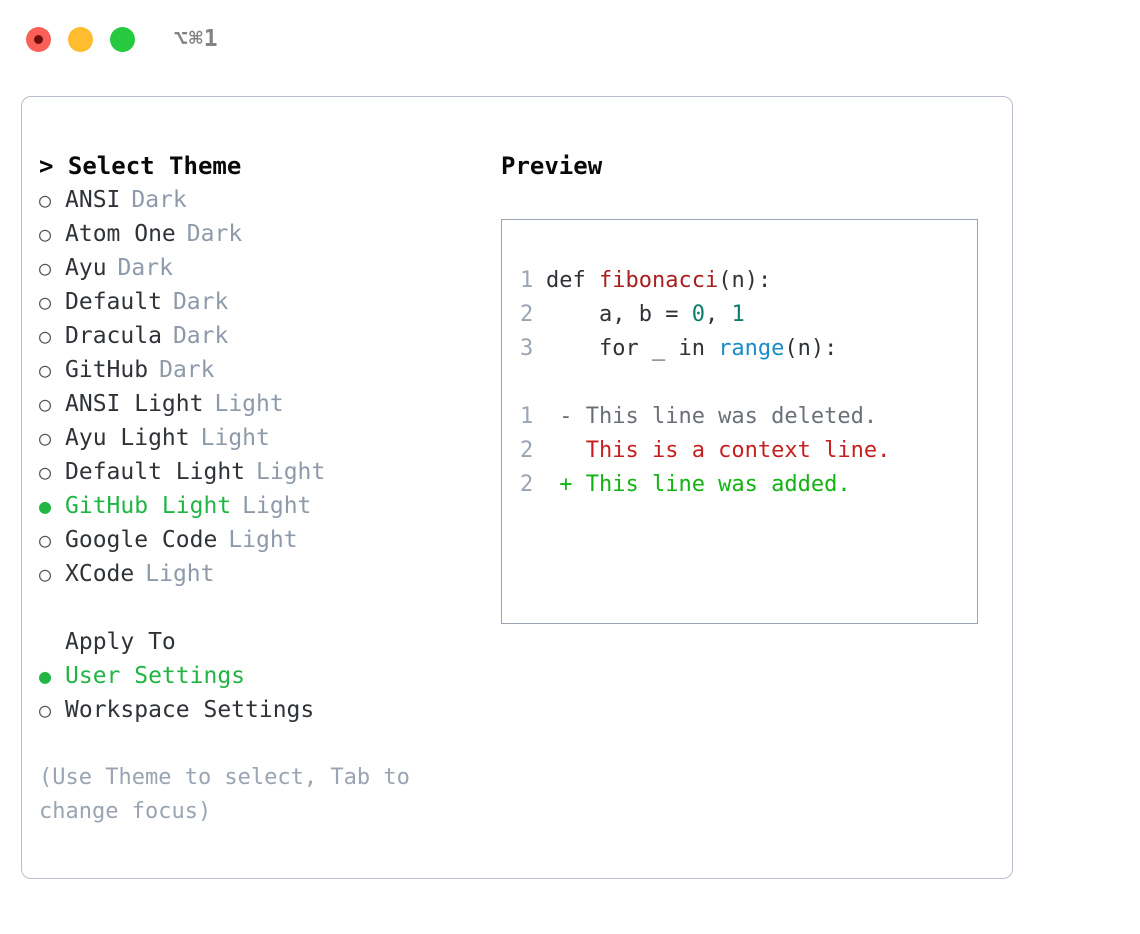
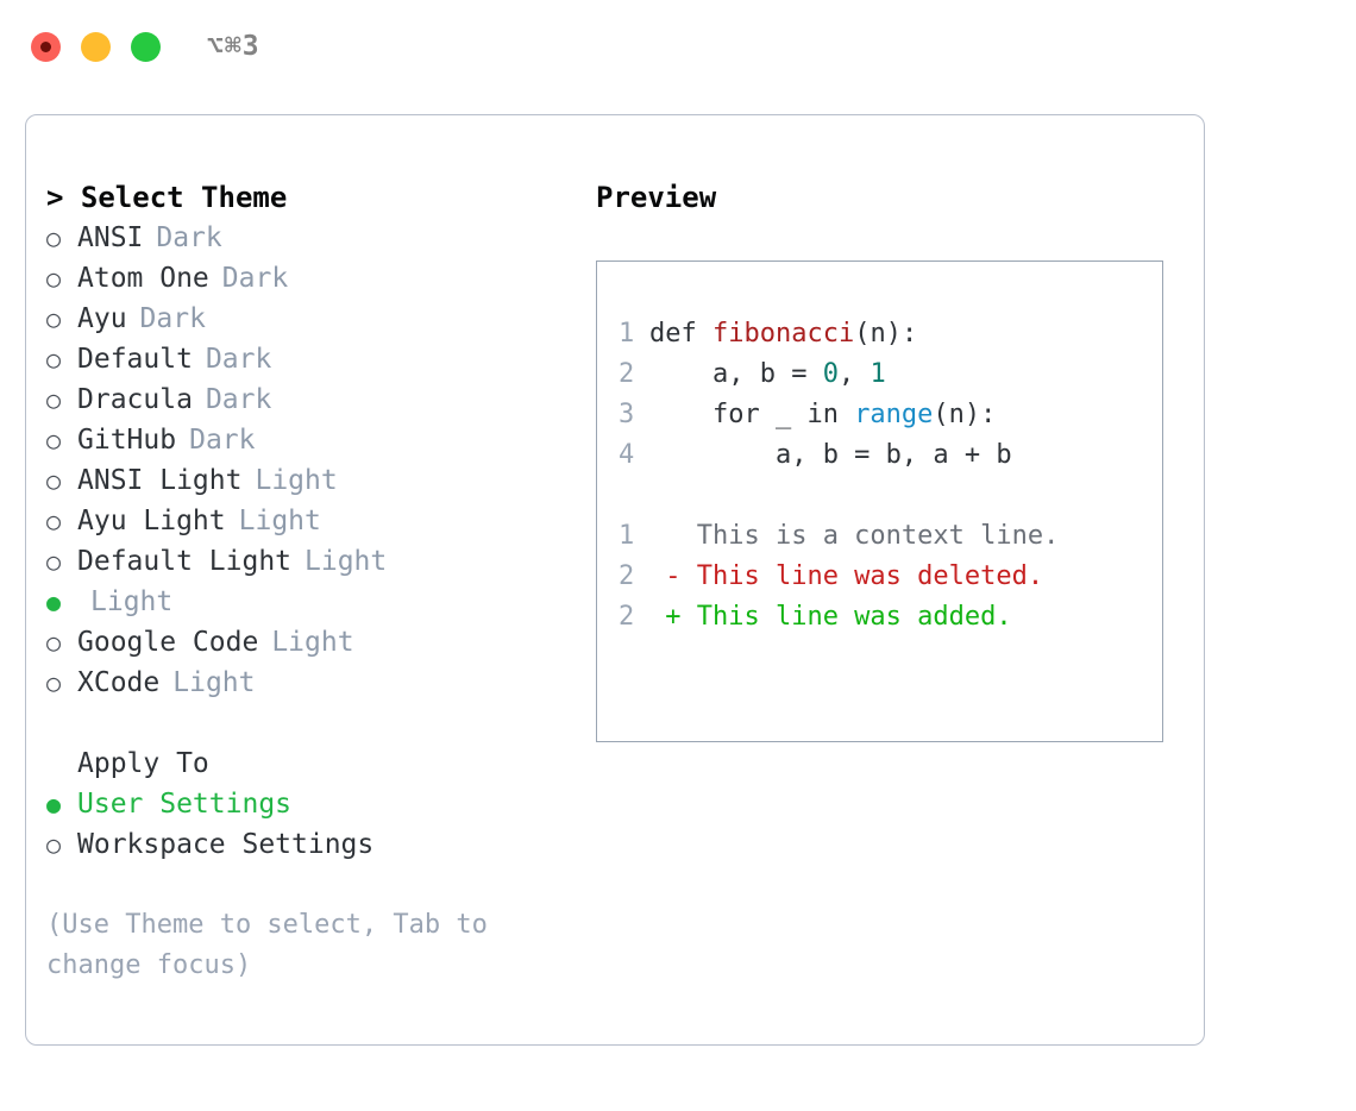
- ⌥⌘1
+ ⌥⌘3
  > Select Theme
  ○
  ANSI
  Dark
  ○
  Atom One
  Dark
  ○
  Ayu
  Dark
  ○
  Default
  Dark
  ○
  Dracula
  Dark
  ○
  GitHub
  Dark
  ○
  ANSI Light
  Light
  ○
  Ayu Light
  Light
  ○
  Default Light
  Light
  ●
- GitHub Light
  Light
  ○
  Google Code
  Light
  ○
  XCode
  Light
  Apply To
  ●
  User Settings
  ○
  Workspace Settings
  (Use Theme to select, Tab to change focus)
  Preview
  1
  def
  fibonacci
  (n):
  2
  a, b =
  0
  ,
  1
  3
  for _ in
  range
  (n):
+ 4
+ a, b = b, a + b
  1
- - This line was deleted.
+ This is a context line.
  2
- This is a context line.
+ - This line was deleted.
  2
  + This line was added.
